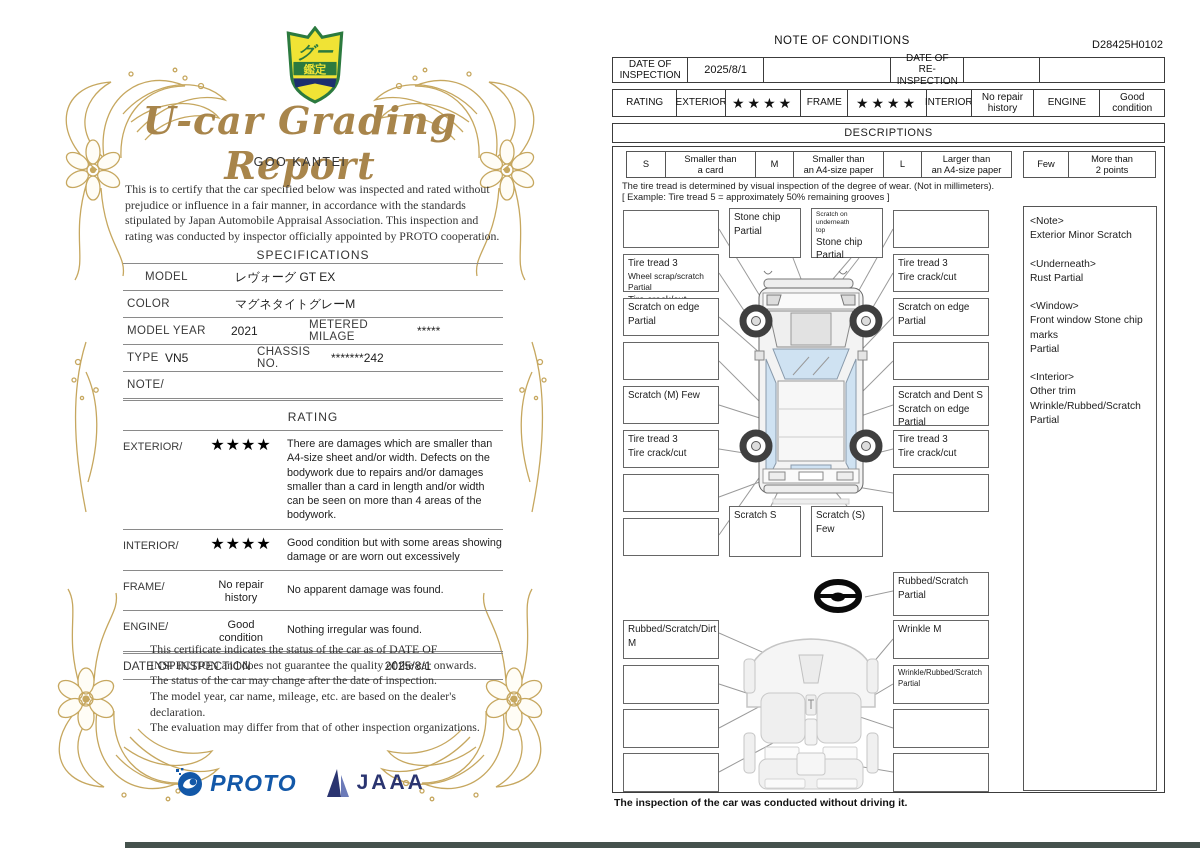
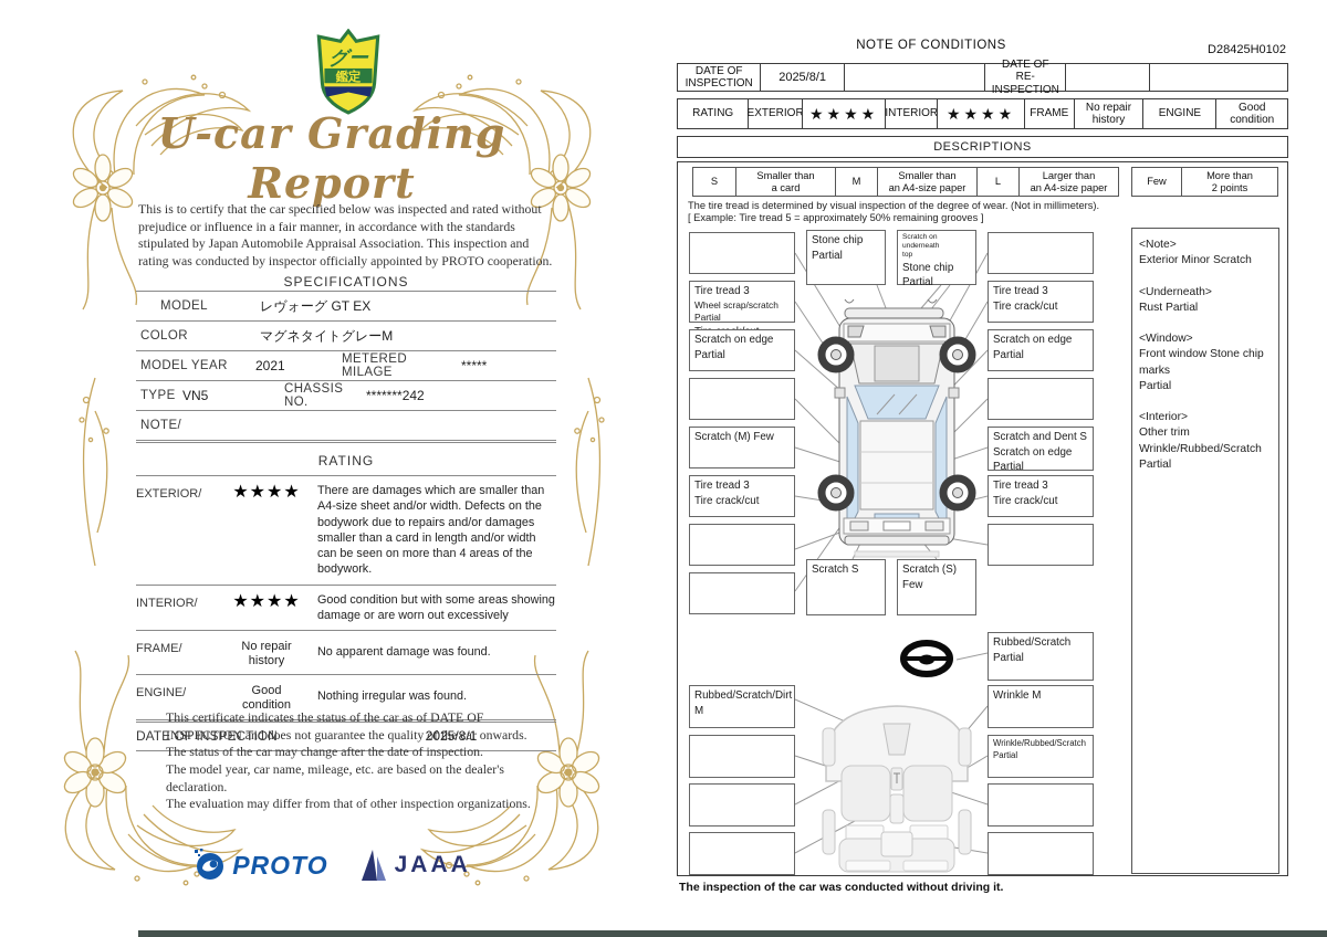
  グー
  鑑定
  U-car Grading Report
- GOO KANTEI
  This is to certify that the car specified below was inspected and rated without prejudice or influence in a fair manner, in accordance with the standards stipulated by Japan Automobile Appraisal Association. This inspection and rating was conducted by inspector officially appointed by PROTO cooperation.
  SPECIFICATIONS
  MODEL
  レヴォーグ GT EX
  COLOR
  マグネタイトグレーM
  MODEL YEAR
  2021
  METERED MILAGE
  *****
  TYPE
  VN5
  CHASSIS NO.
  *******242
  NOTE/
  RATING
  EXTERIOR/
  ★★★★
  There are damages which are smaller than A4-size sheet and/or width. Defects on the bodywork due to repairs and/or damages smaller than a card in length and/or width can be seen on more than 4 areas of the bodywork.
  INTERIOR/
  ★★★★
  Good condition but with some areas showing damage or are worn out excessively
  FRAME/
  No repair
  history
  No apparent damage was found.
  ENGINE/
  Good
  condition
  Nothing irregular was found.
  DATE OF INSPECTION
  2025/8/1
  This certificate indicates the status of the car as of DATE OF
  INSPECTION and does not guarantee the quality of the car onwards.
  The status of the car may change after the date of inspection.
  The model year, car name, mileage, etc. are based on the dealer's
  declaration.
  The evaluation may differ from that of other inspection organizations.
  PROTO
  JAAA
  NOTE OF CONDITIONS
  D28425H0102
  DATE OF
  INSPECTION
  2025/8/1
  DATE OF
  RE-INSPECTION
  RATING
  EXTERIOR
  ★★★★
- FRAME
+ INTERIOR
  ★★★★
- INTERIOR
+ FRAME
  No repair
  history
  ENGINE
  Good
  condition
  DESCRIPTIONS
  S
  Smaller than
  a card
  M
  Smaller than
  an A4-size paper
  L
  Larger than
  an A4-size paper
  Few
  More than
  2 points
  The tire tread is determined by visual inspection of the degree of wear. (Not in millimeters).
  [ Example: Tire tread 5 = approximately 50% remaining grooves ]
  Tire tread 3
  Wheel scrap/scratch Partial
  Scratch on edge Partial
  Scratch (M) Few
  Tire tread 3
  Tire crack/cut
  Stone chip Partial
  Stone chip Partial
  Tire tread 3
  Tire crack/cut
  Scratch on edge Partial
  Scratch and Dent S
  Scratch on edge Partial
  Tire tread 3
  Tire crack/cut
  Scratch S
  Scratch (S) Few
  Rubbed/Scratch Partial
  Rubbed/Scratch/Dirt M
  Wrinkle M
  Wrinkle/Rubbed/Scratch Partial
  <Note>
  Exterior Minor Scratch
  <Underneath>
  Rust Partial
  <Window>
  Front window Stone chip marks
  Partial
  <Interior>
  Other trim
  Wrinkle/Rubbed/Scratch
  Partial
  The inspection of the car was conducted without driving it.
